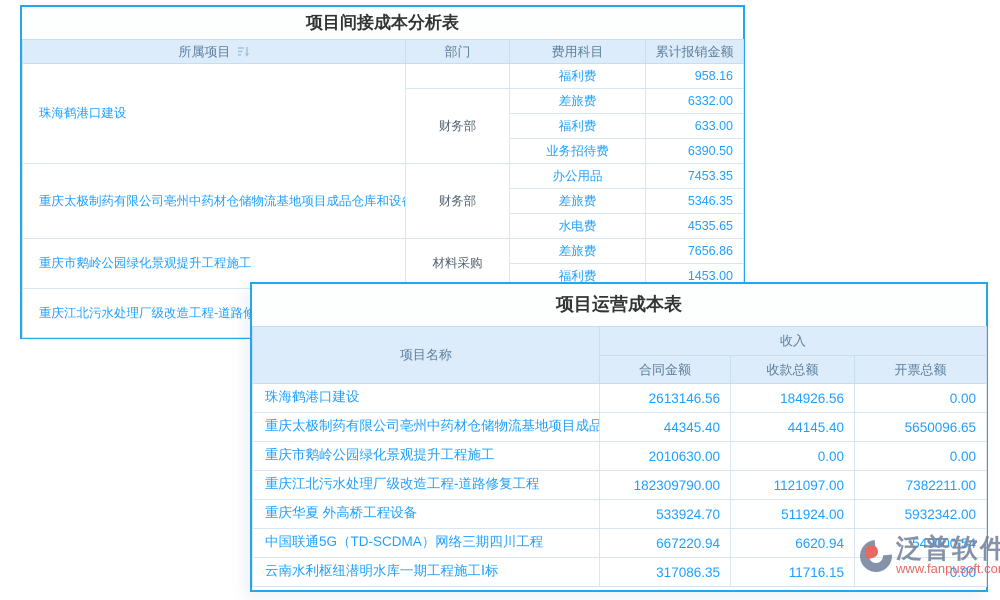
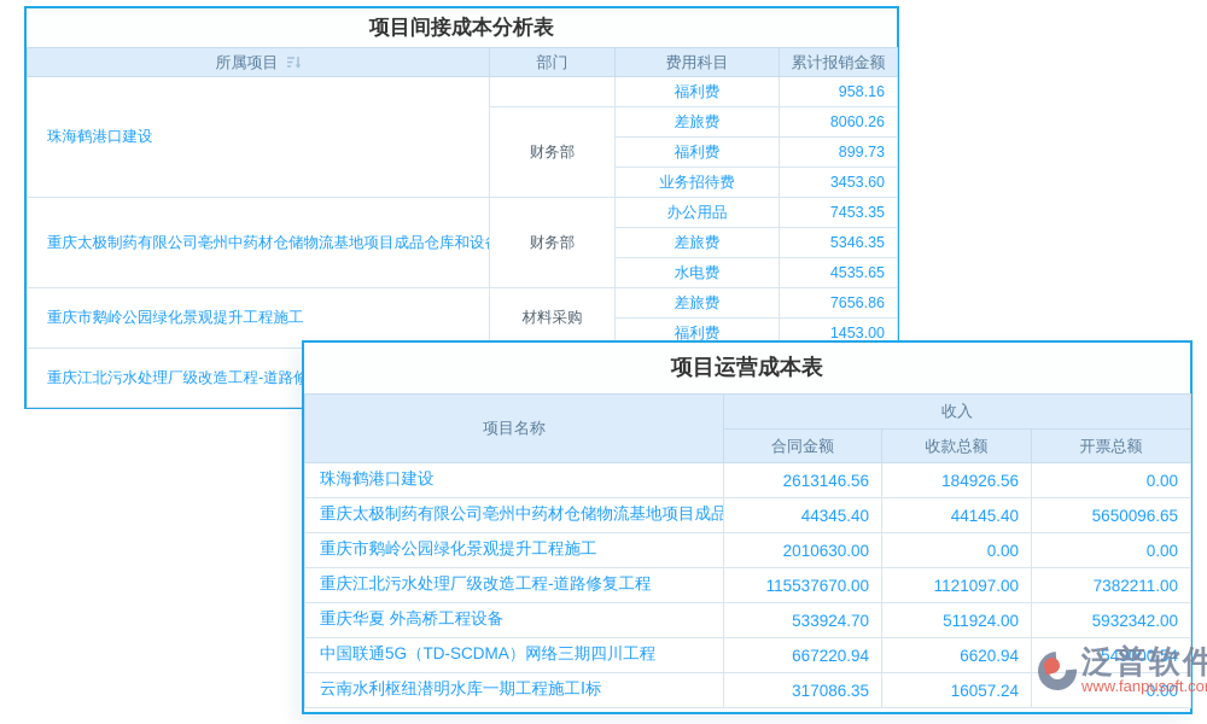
  项目间接成本分析表
  所属项目	部门	费用科目	累计报销金额
  珠海鹤港口建设		福利费	958.16
- 财务部	差旅费	6332.00
+ 财务部	差旅费	8060.26
- 福利费	633.00
+ 福利费	899.73
- 业务招待费	6390.50
+ 业务招待费	3453.60
  重庆太极制药有限公司亳州中药材仓储物流基地项目成品仓库和设	财务部	办公用品	7453.35
  差旅费	5346.35
  水电费	4535.65
  重庆市鹅岭公园绿化景观提升工程施工	材料采购	差旅费	7656.86
  福利费	1453.00
  重庆江北污水处理厂级改造工程-道路
  项目运营成本表
  项目名称	收入
  合同金额	收款总额	开票总额
  珠海鹤港口建设	2613146.56	184926.56	0.00
  重庆太极制药有限公司亳州中药材仓储物流基地项目成品	44345.40	44145.40	5650096.65
  重庆市鹅岭公园绿化景观提升工程施工	2010630.00	0.00	0.00
- 重庆江北污水处理厂级改造工程-道路修复工程	182309790.00	1121097.00	7382211.00
+ 重庆江北污水处理厂级改造工程-道路修复工程	115537670.00	1121097.00	7382211.00
  重庆华夏 外高桥工程设备	533924.70	511924.00	5932342.00
  中国联通5G（TD-SCDMA）网络三期四川工程	667220.94	6620.94	549000.54
- 云南水利枢纽潜明水库一期工程施工Ⅰ标	317086.35	11716.15	0.00
+ 云南水利枢纽潜明水库一期工程施工Ⅰ标	317086.35	16057.24	0.00
  泛普软件
  www.fanpusoft.co
